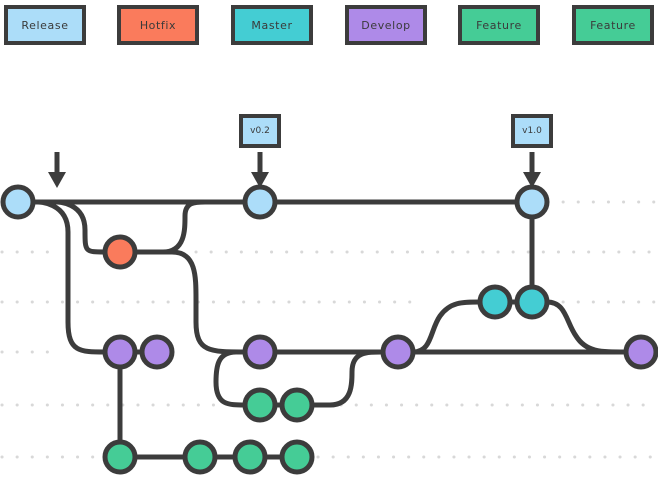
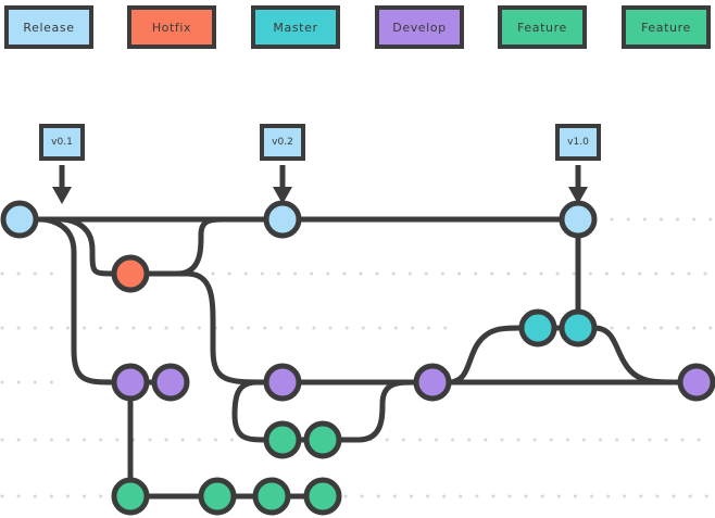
  Release
  Hotfix
  Master
  Develop
  Feature
  Feature
+ v0.1
  v0.2
  v1.0
